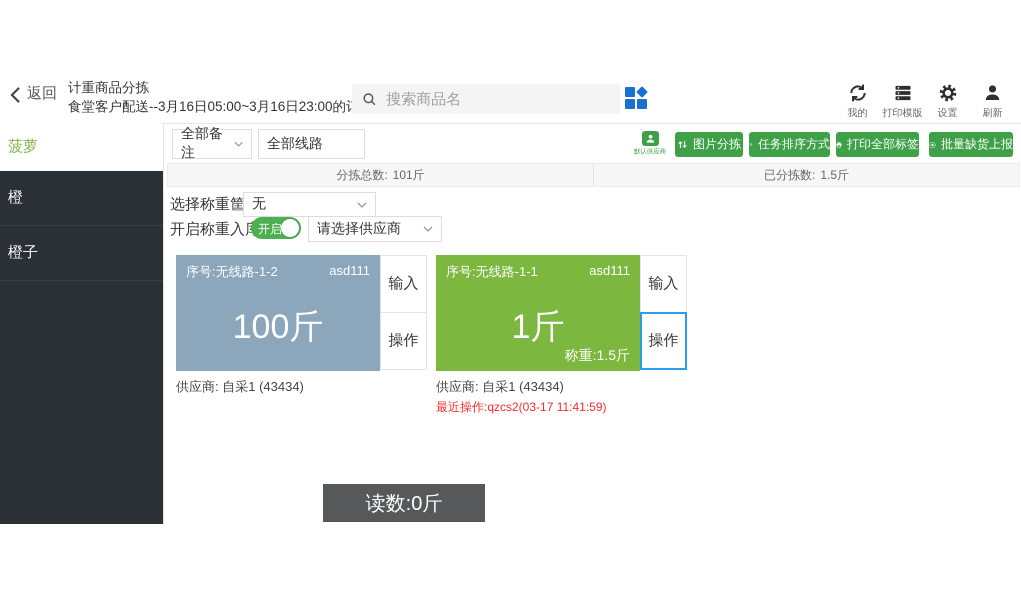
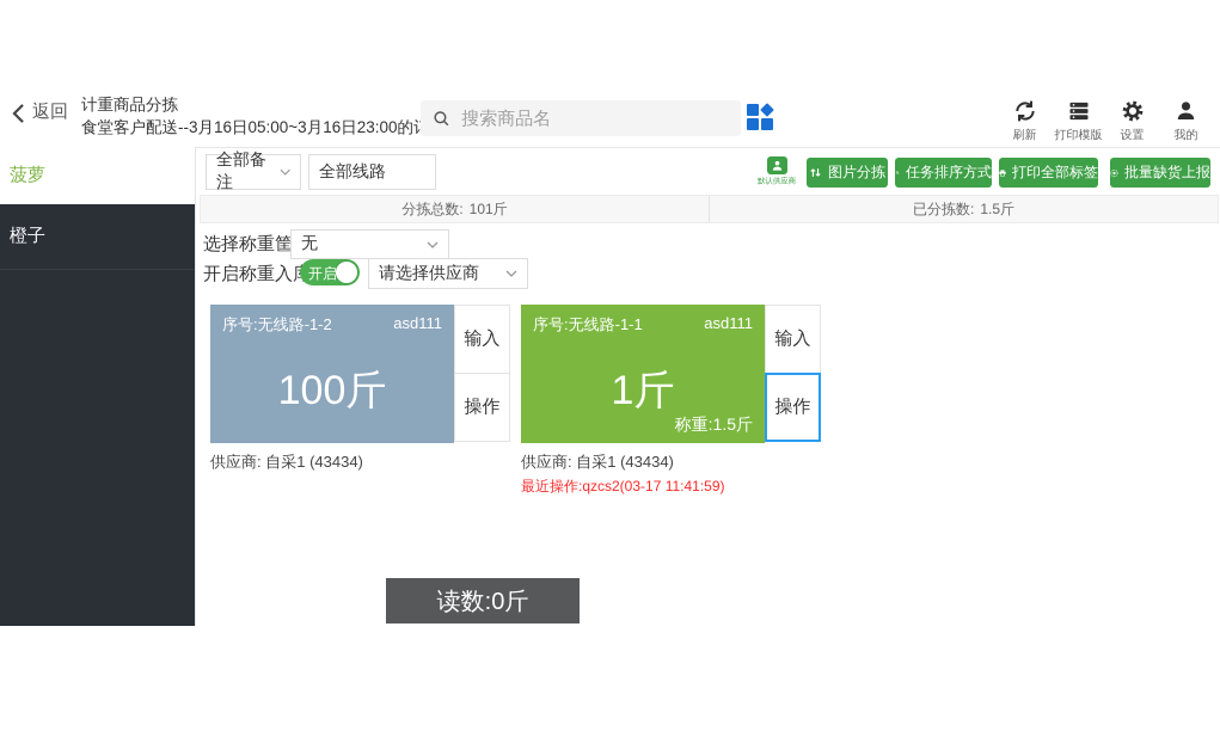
  返回
  计重商品分拣
  食堂客户配送--3月16日05:00~3月16日23:00的
  搜索商品名
- 我的
+ 刷新
  打印模版
  设置
- 刷新
+ 我的
  菠萝
- 橙
  橙子
  全部备注
  全部线路
  图片分拣
  任务排序方式
  打印全部标签
  批量缺货上报
  分拣总数:
  101斤
  已分拣数:
  1.5斤
  选择称重筐
  无
  开启称重入
  开启
  请选择供应商
  序号:无线路-1-2
  asd111
  100斤
  输入
  操作
  供应商: 自采1 (43434)
  序号:无线路-1-1
  asd111
  1斤
  称重:1.5斤
  输入
  操作
  供应商: 自采1 (43434)
  最近操作:qzcs2(03-17 11:41:59)
  读数:0斤
